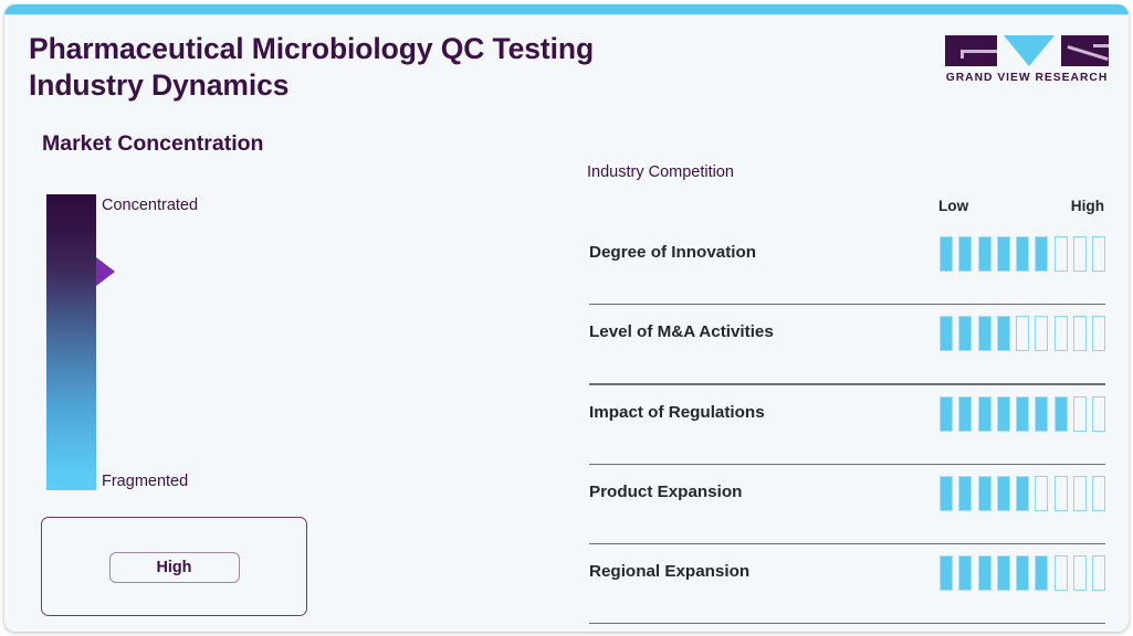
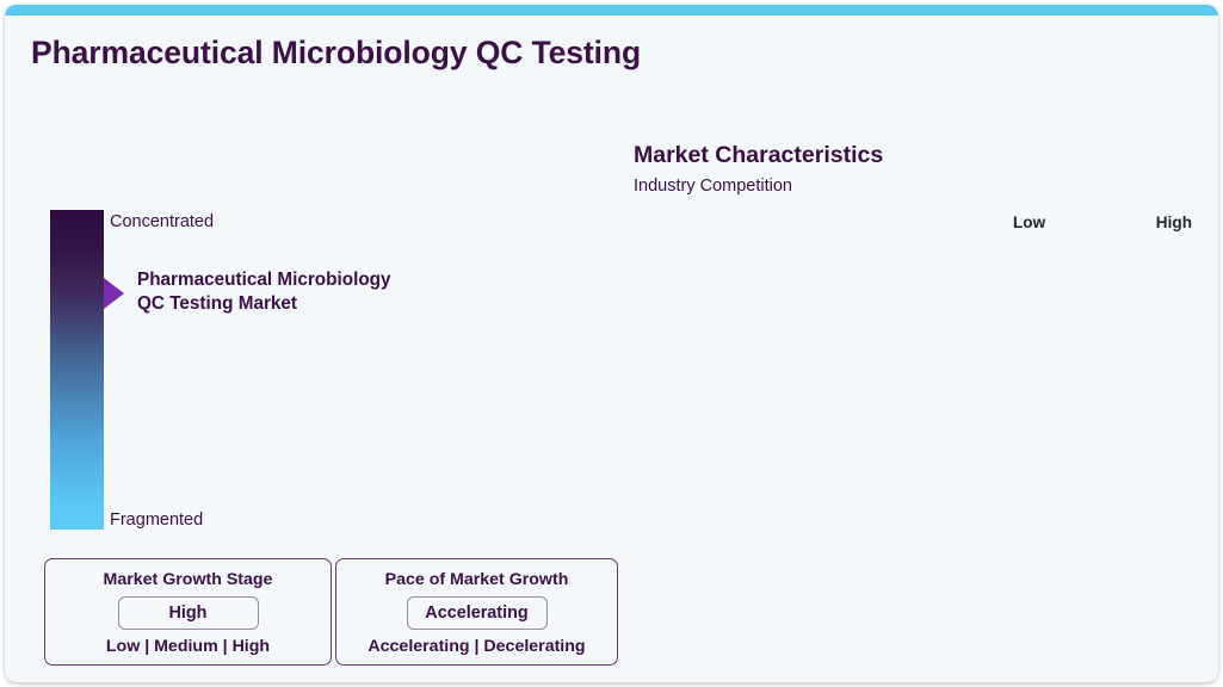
  Pharmaceutical Microbiology QC Testing
- Industry Dynamics
- GRAND VIEW RESEARCH
- Market Concentration
  Concentrated
  Fragmented
+ Pharmaceutical Microbiology
+ QC Testing Market
+ Market Growth Stage
  High
+ Low | Medium | High
+ Pace of Market Growth
+ Accelerating
+ Accelerating | Decelerating
+ Market Characteristics
  Industry Competition
  Low
  High
- Degree of Innovation
- Level of M&A Activities
- Impact of Regulations
- Product Expansion
- Regional Expansion
